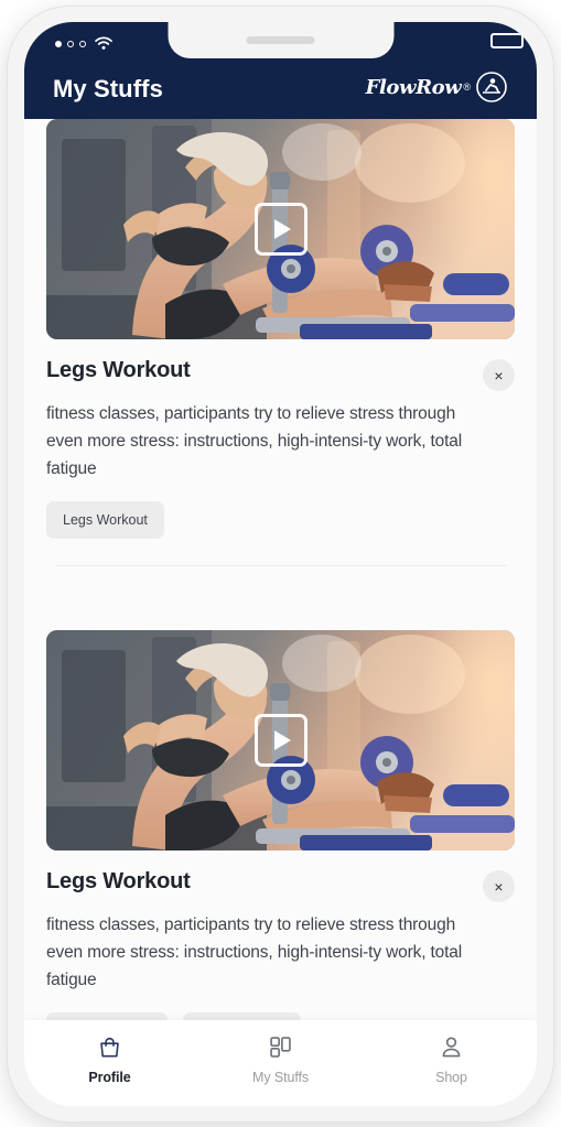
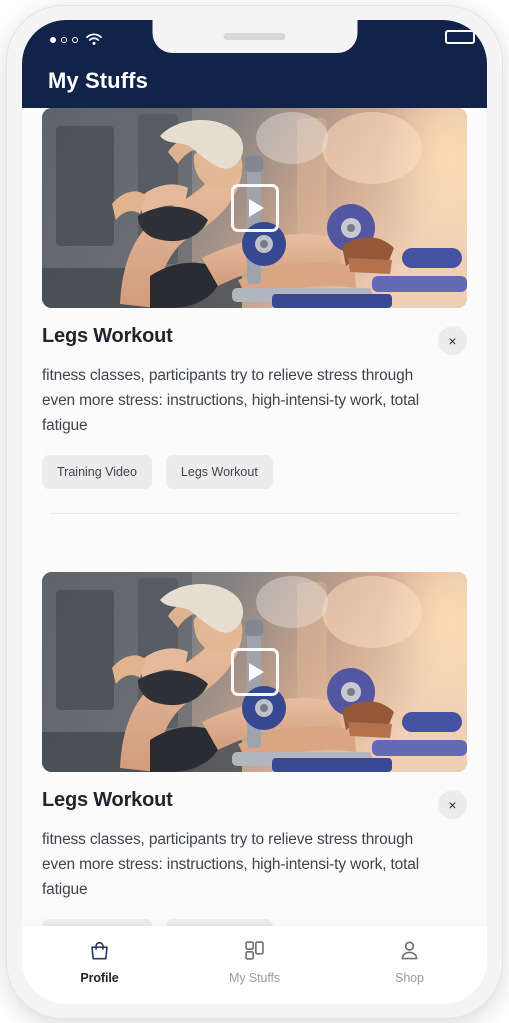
  My Stuffs
- FlowRow
- ®
  Legs Workout
  ×
  fitness classes, participants try to relieve stress through even more stress: instructions, high-intensi-ty work, total fatigue
+ Training Video
  Legs Workout
  Legs Workout
  ×
  fitness classes, participants try to relieve stress through even more stress: instructions, high-intensi-ty work, total fatigue
  Profile
  My Stuffs
  Shop
